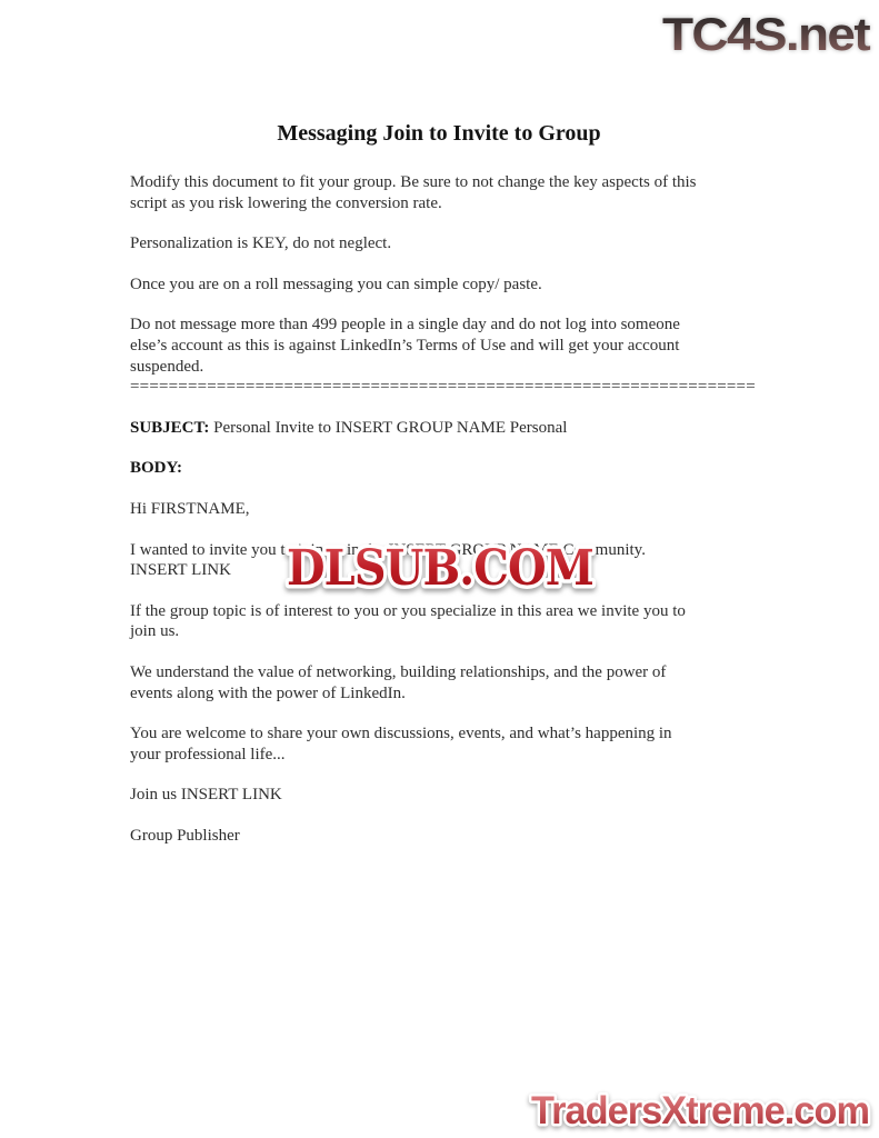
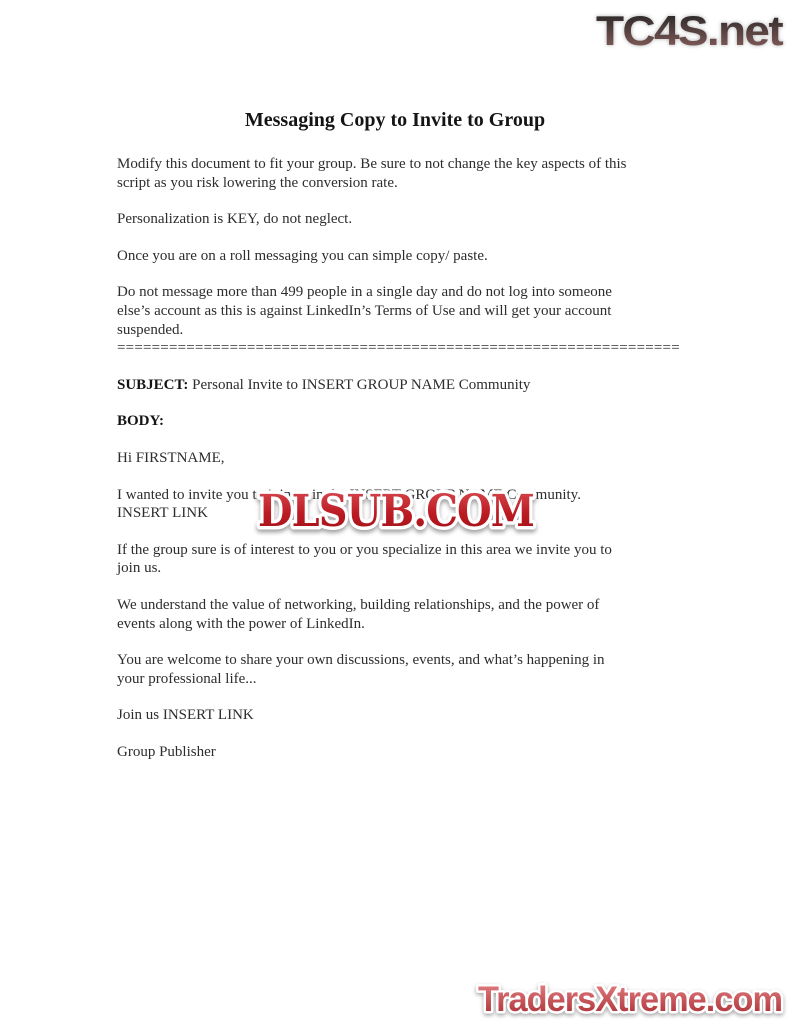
  TC4S.net
- Messaging Join to Invite to Group
+ Messaging Copy to Invite to Group
  Modify this document to fit your group. Be sure to not change the key aspects of this
  script as you risk lowering the conversion rate.
  Personalization is KEY, do not neglect.
  Once you are on a roll messaging you can simple copy/ paste.
  Do not message more than 499 people in a single day and do not log into someone
  else’s account as this is against LinkedIn’s Terms of Use and will get your account
  suspended.
  =================================================================
- SUBJECT: Personal Invite to INSERT GROUP NAME Personal
+ SUBJECT: Personal Invite to INSERT GROUP NAME Community
  BODY:
  Hi FIRSTNAME,
  I wanted to invite you to join us in the INSERT GROUP NAME Community.
  INSERT LINK
- If the group topic is of interest to you or you specialize in this area we invite you to
+ If the group sure is of interest to you or you specialize in this area we invite you to
  join us.
  We understand the value of networking, building relationships, and the power of
  events along with the power of LinkedIn.
  You are welcome to share your own discussions, events, and what’s happening in
  your professional life...
  Join us INSERT LINK
  Group Publisher
  DLSUB.COM
  TradersXtreme.com
